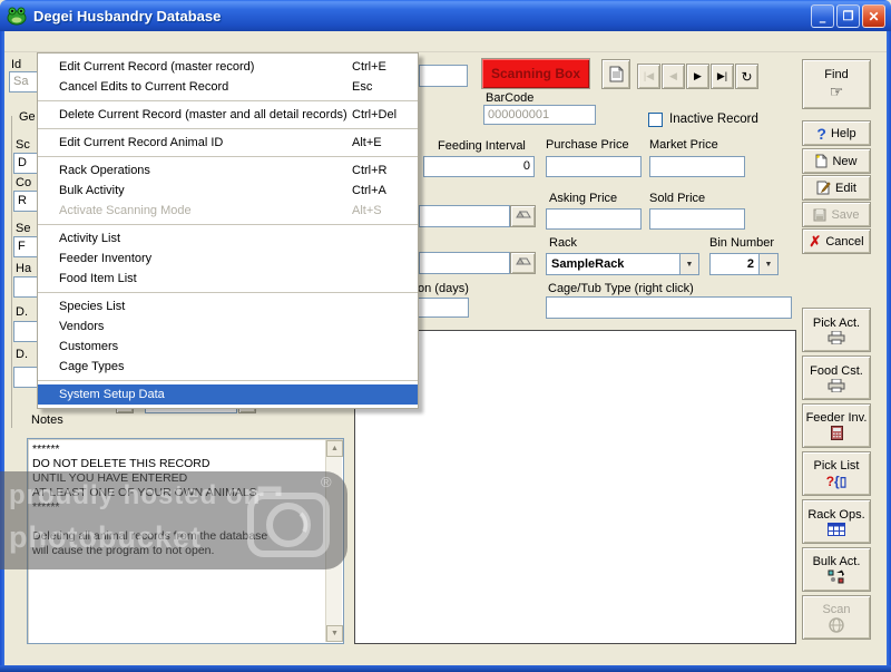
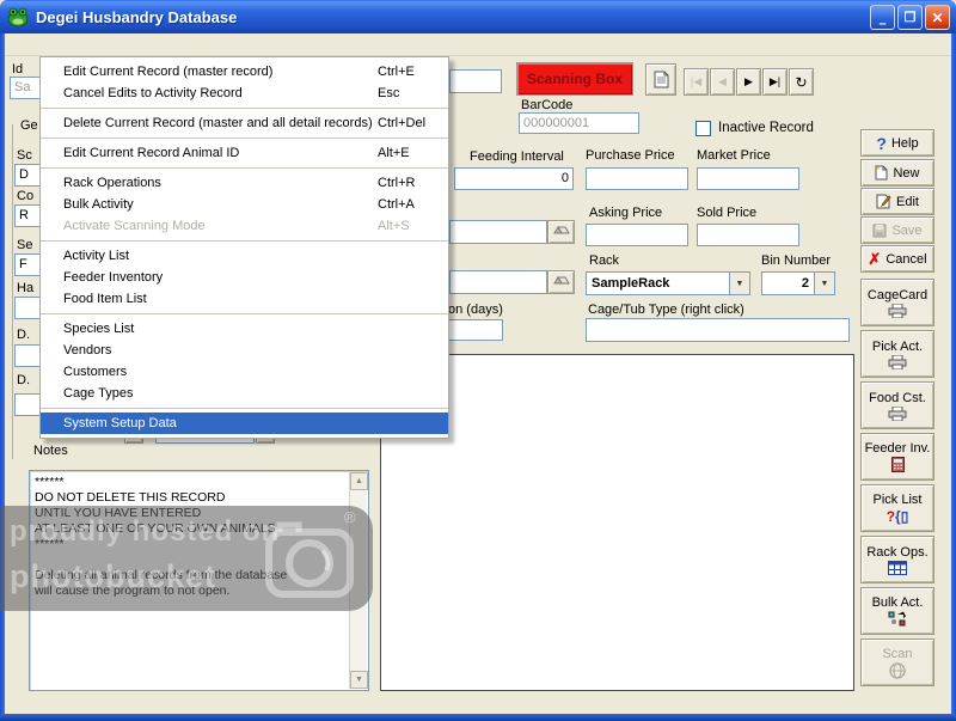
  Degei Husbandry Database
  –
  ❐
  ✕
  Id
  Sa
  Ge
  Sc
  D
  Co
  R
  Se
  F
  Ha
  D.
  D.
  Scanning Box
  |◀
  ◀
  ▶
  ▶|
  ↻
  BarCode
  000000001
  Inactive Record
  Feeding Interval
  0
  Purchase Price
  Market Price
  Asking Price
  Sold Price
  Rack
  SampleRack
  Bin Number
  2
  on (days)
  Cage/Tub Type (right click)
  Notes
  ******
  DO NOT DELETE THIS RECORD
  UNTIL YOU HAVE ENTERED
  AT LEAST ONE OF YOUR OWN ANIMALS.
  ******
  Deleting all animal records from the database
  will cause the program to not open.
- Find
- ☞
  ?
  Help
  New
  Edit
  Save
  ✗
  Cancel
+ CageCard
  Pick Act.
  Food Cst.
  Feeder Inv.
  Pick List
  ?{▯
  Rack Ops.
  Bulk Act.
  Scan
  Edit Current Record (master record)
  Ctrl+E
- Cancel Edits to Current Record
+ Cancel Edits to Activity Record
  Esc
  Delete Current Record (master and all detail records)
  Ctrl+Del
  Edit Current Record Animal ID
  Alt+E
  Rack Operations
  Ctrl+R
  Bulk Activity
  Ctrl+A
  Activate Scanning Mode
  Alt+S
  Activity List
  Feeder Inventory
  Food Item List
  Species List
  Vendors
  Customers
  Cage Types
  System Setup Data
  proudly hosted on
  photobucket
  ®
